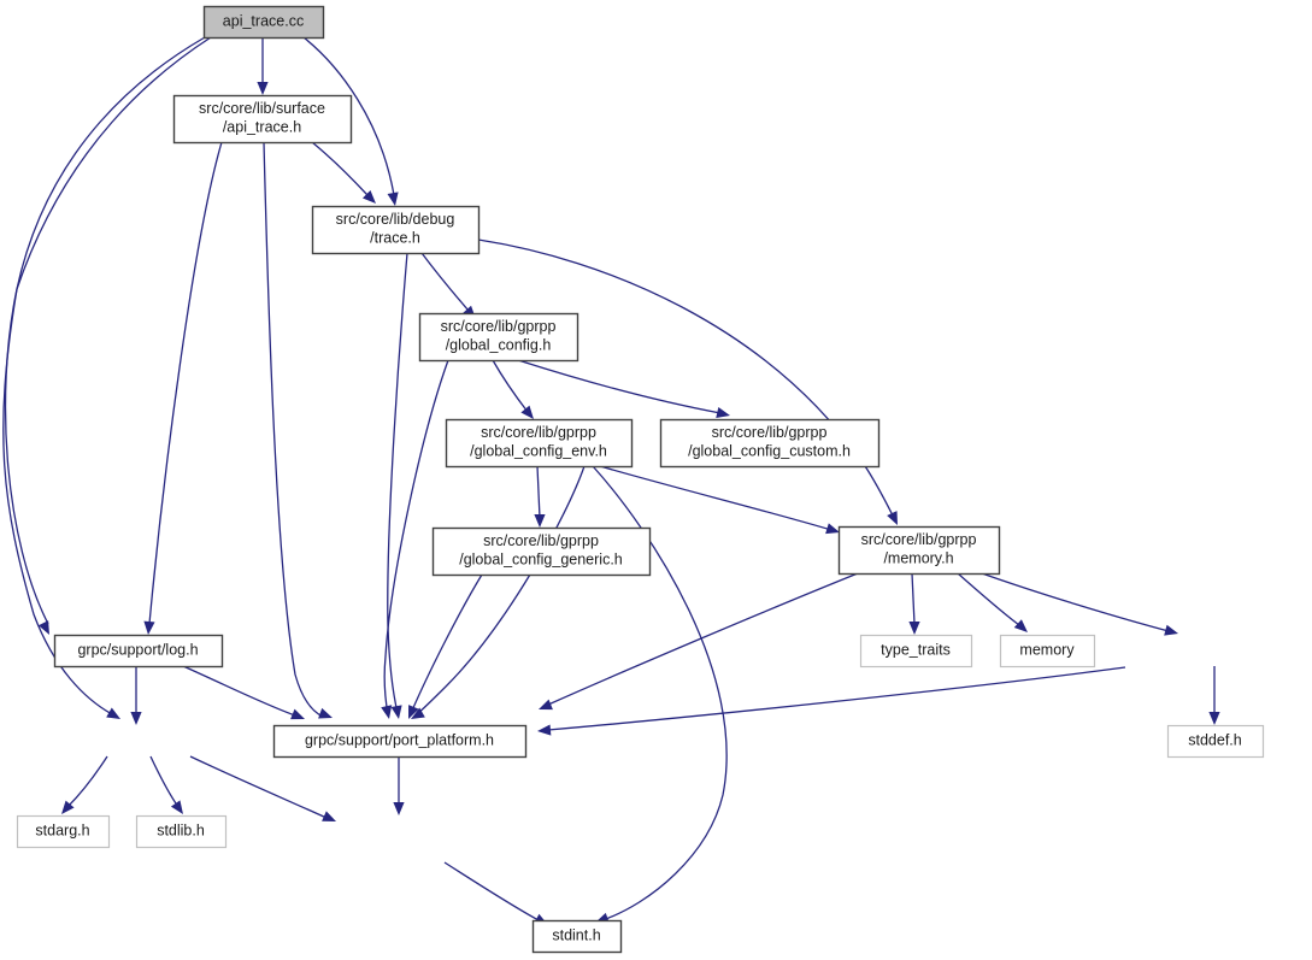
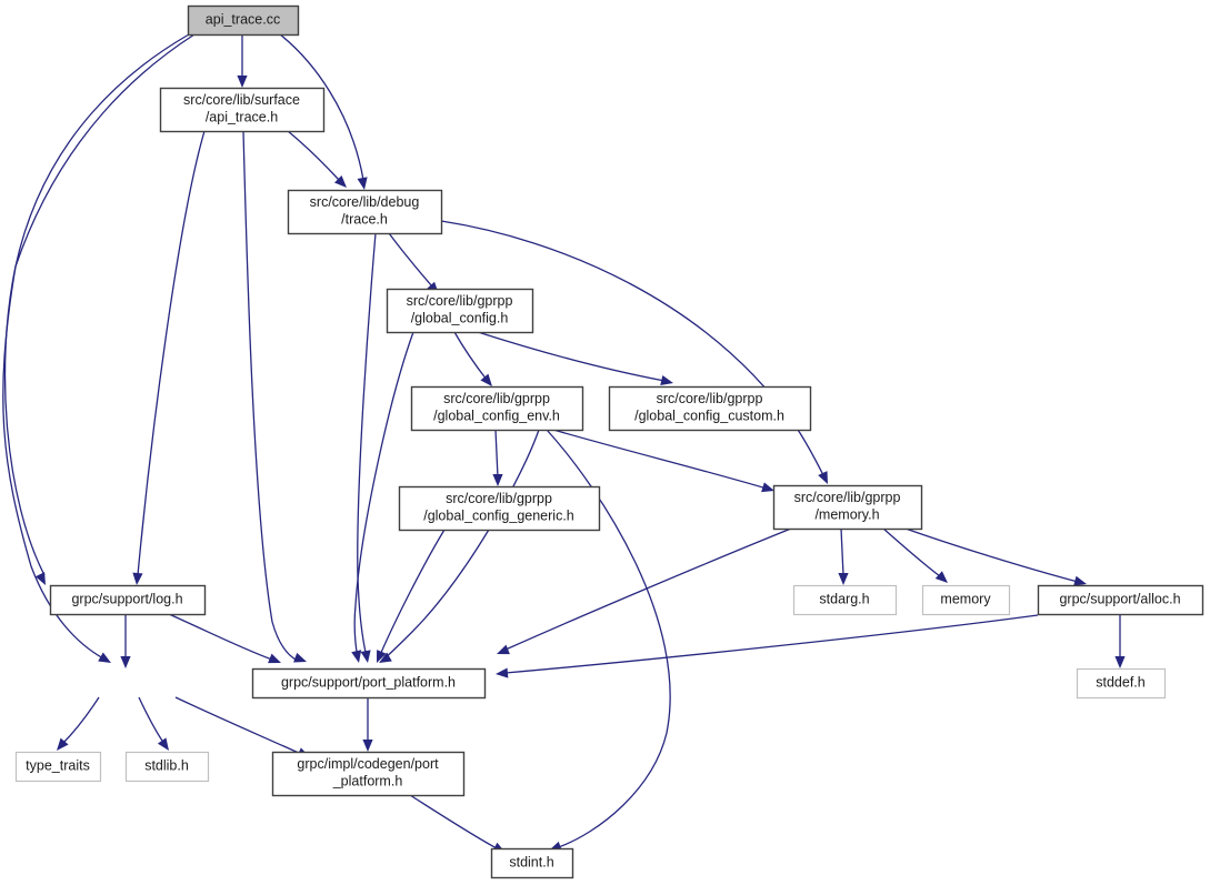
  api_trace.cc
  src/core/lib/surface
  /api_trace.h
  src/core/lib/debug
  /trace.h
  src/core/lib/gprpp
  /global_config.h
  src/core/lib/gprpp
  /global_config_env.h
  src/core/lib/gprpp
  /global_config_custom.h
  src/core/lib/gprpp
  /global_config_generic.h
  src/core/lib/gprpp
  /memory.h
  grpc/support/log.h
- type_traits
+ stdarg.h
  memory
+ grpc/support/alloc.h
  grpc/support/port_platform.h
  stddef.h
- stdarg.h
+ type_traits
  stdlib.h
+ grpc/impl/codegen/port
+ _platform.h
  stdint.h
